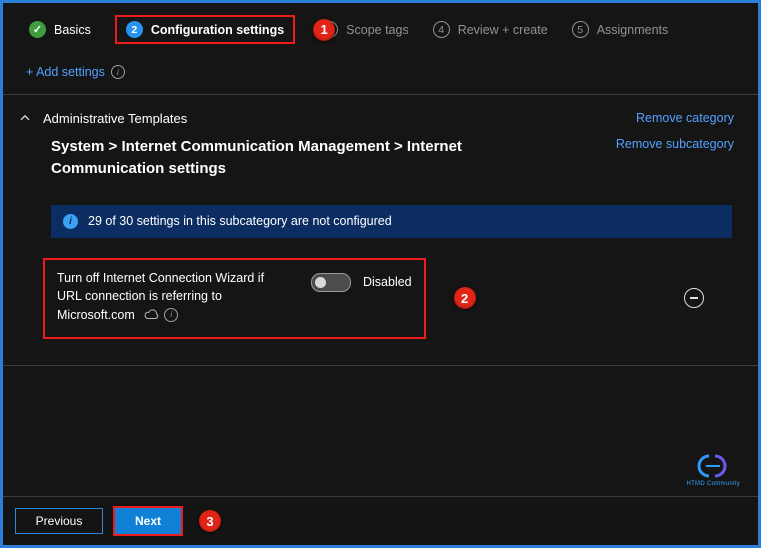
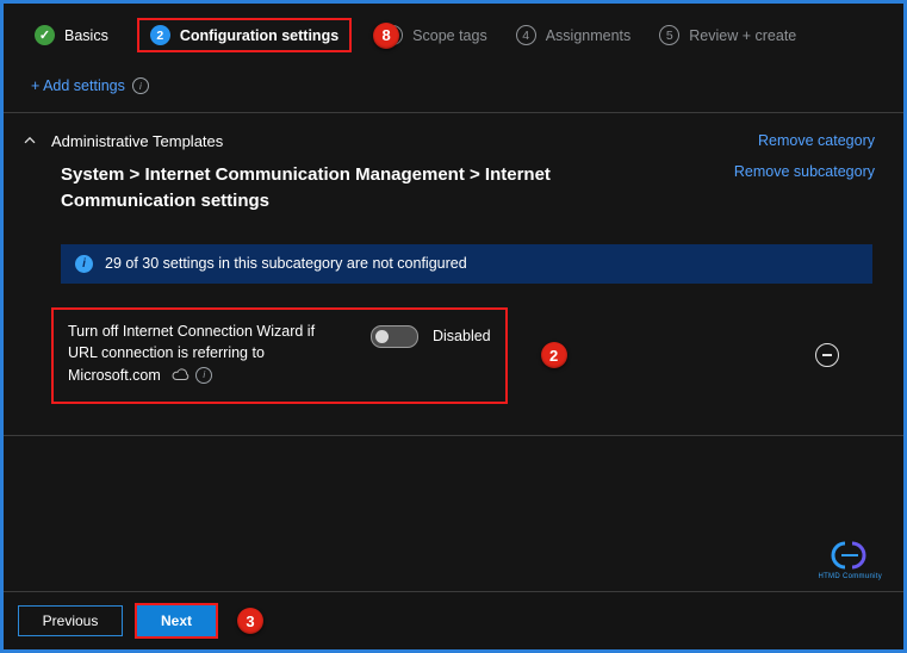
  ✓
  Basics
  2
  Configuration settings
  Scope tags
- 1
+ 8
  4
- Review + create
+ Assignments
  5
- Assignments
+ Review + create
  + Add settings
  i
  Administrative Templates
  Remove category
  System > Internet Communication Management > Internet Communication settings
  Remove subcategory
  i
  29 of 30 settings in this subcategory are not configured
  Turn off Internet Connection Wizard if URL connection is referring to Microsoft.com
  i
  Disabled
  2
  Previous
  Next
  3
